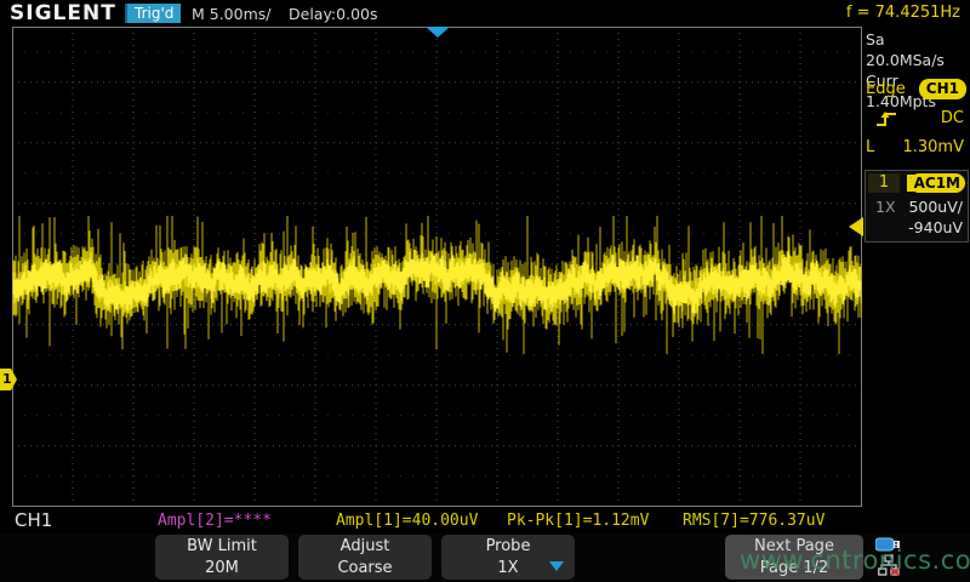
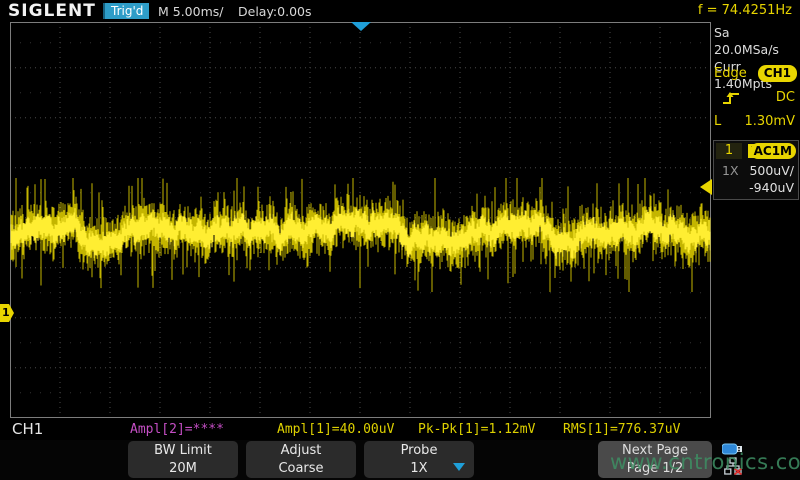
  SIGLENT
  Trig'd
  M 5.00ms/
  Delay:0.00s
  f = 74.4251Hz
  1
  Sa 20.0MSa/s
  Curr 1.40Mpts
  Edge
  CH1
  DC
  L
  1.30mV
  1
  AC1M
  1X
  500uV/
  -940uV
  CH1
  Ampl[2]=****
  Ampl[1]=40.00uV
  Pk-Pk[1]=1.12mV
- RMS[7]=776.37uV
+ RMS[1]=776.37uV
  BW Limit
  20M
  Adjust
  Coarse
  Probe
  1X
  Next Page
  Page 1/2
  www.cntronics.co
